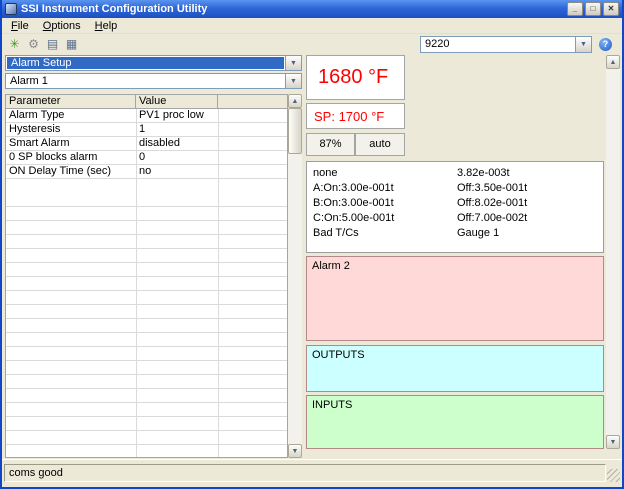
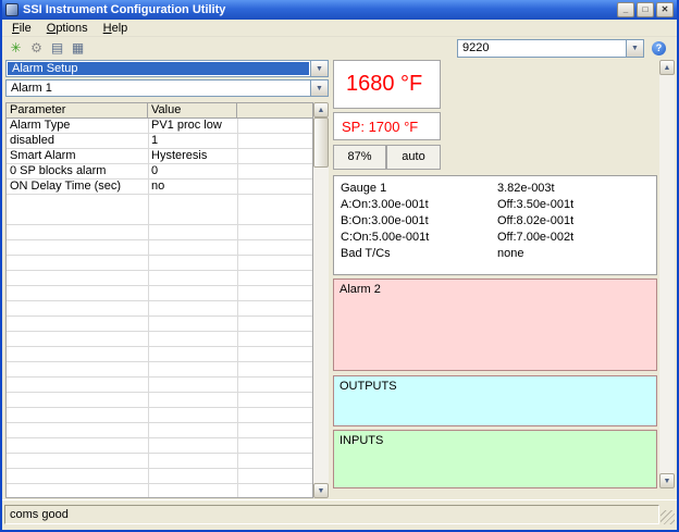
  SSI Instrument Configuration Utility
  _
  □
  ✕
  File
  Options
  Help
  ✳
  ⚙
  ▤
  ▦
  9220
  ?
  Alarm Setup
  Alarm 1
  Parameter
  Value
  Alarm Type
  PV1 proc low
- Hysteresis
+ disabled
  1
  Smart Alarm
- disabled
+ Hysteresis
  0 SP blocks alarm
  0
  ON Delay Time (sec)
  no
  1680 °F
  SP: 1700 °F
  87%
  auto
- none
+ Gauge 1
  3.82e-003t
  A:On:3.00e-001t
  Off:3.50e-001t
  B:On:3.00e-001t
  Off:8.02e-001t
  C:On:5.00e-001t
  Off:7.00e-002t
  Bad T/Cs
- Gauge 1
+ none
  Alarm 2
  OUTPUTS
  INPUTS
  coms good
